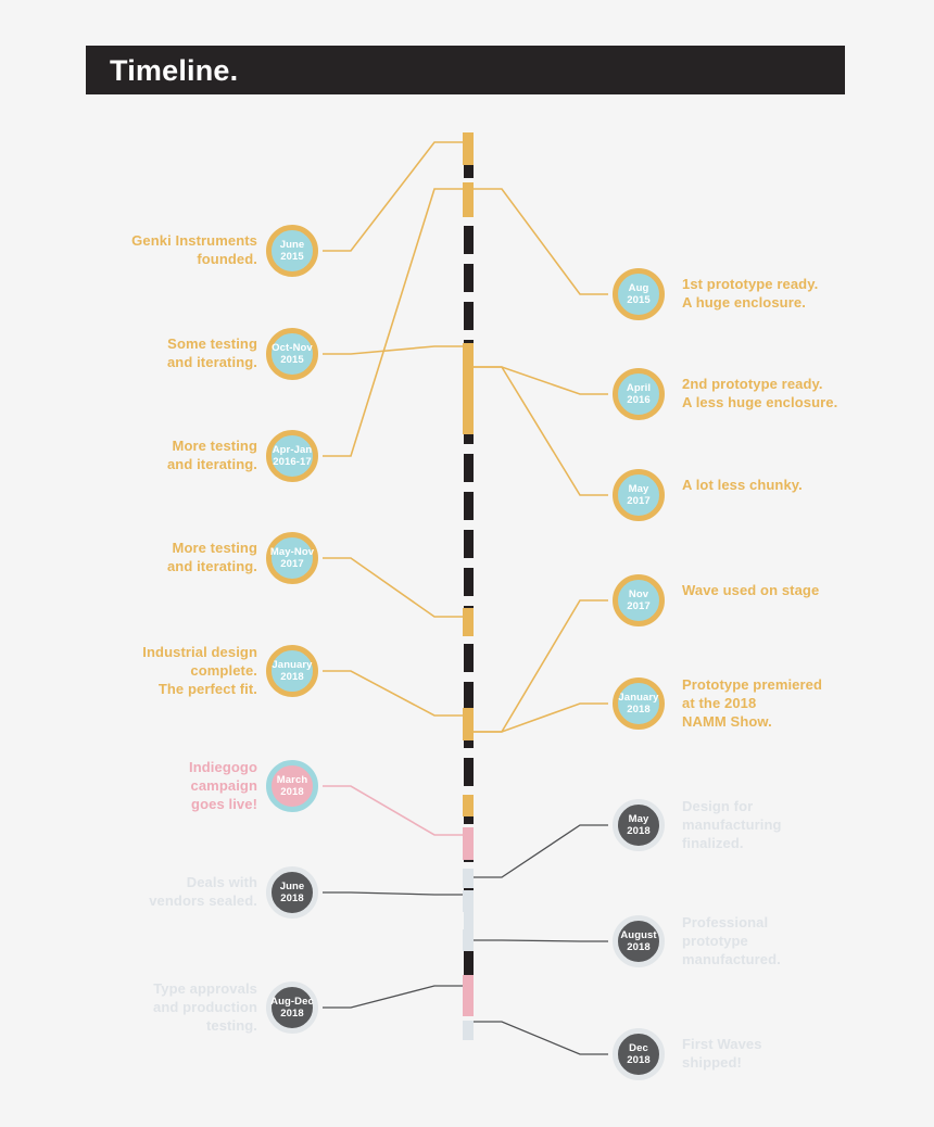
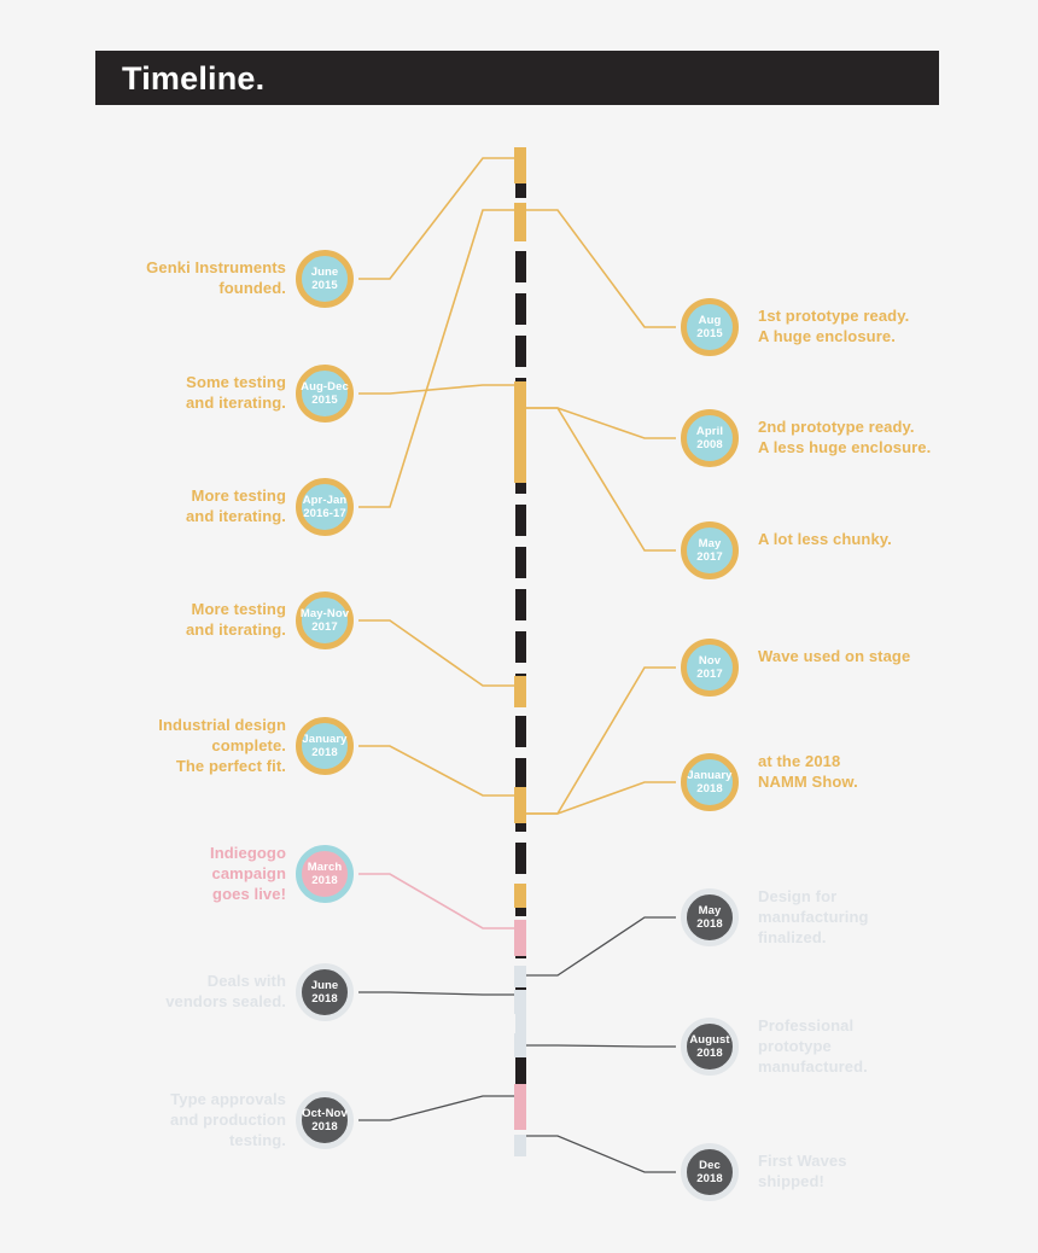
  Timeline.
  June
  2015
  Genki Instruments
  founded.
- Oct-Nov
+ Aug-Dec
  2015
  Some testing
  and iterating.
  Apr-Jan
  2016-17
  More testing
  and iterating.
  May-Nov
  2017
  More testing
  and iterating.
  January
  2018
  Industrial design
  complete.
  The perfect fit.
  March
  2018
  Indiegogo
  campaign
  goes live!
  June
  2018
- Aug-Dec
+ Oct-Nov
  2018
  Aug
  2015
  1st prototype ready.
  A huge enclosure.
  April
- 2016
+ 2008
  2nd prototype ready.
  A less huge enclosure.
  May
  2017
  A lot less chunky.
  Nov
  2017
  Wave used on stage
  January
  2018
- Prototype premiered
  at the 2018
  NAMM Show.
  May
  2018
  August
  2018
  Dec
  2018
